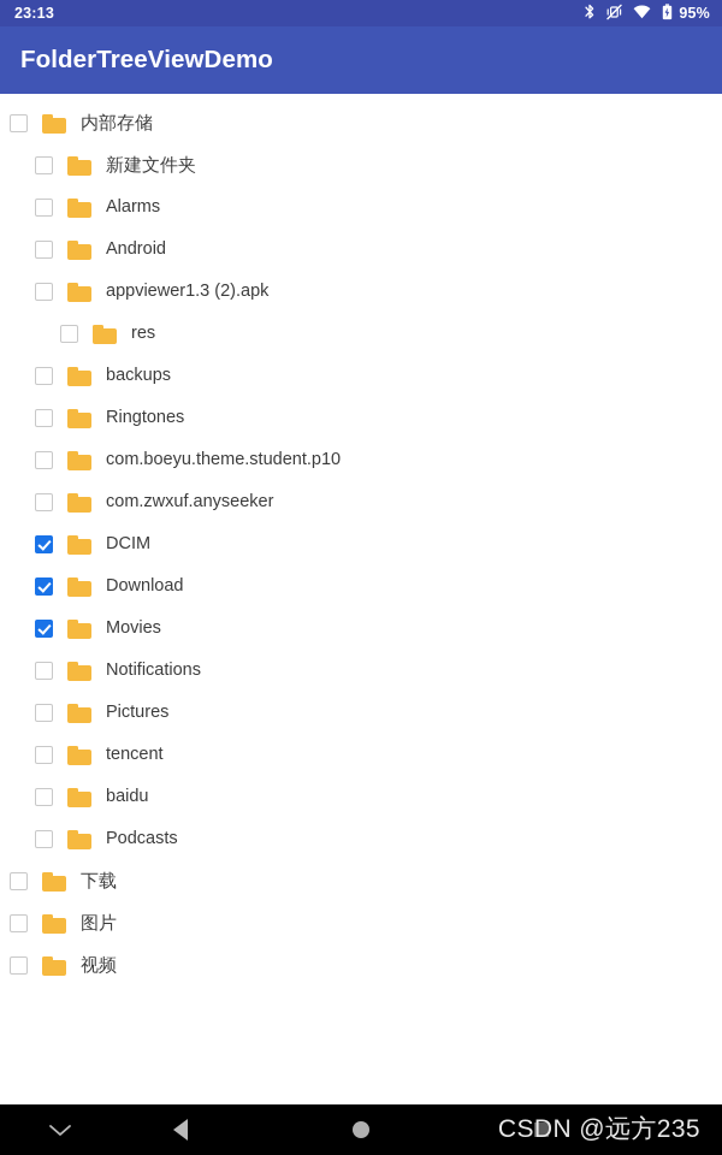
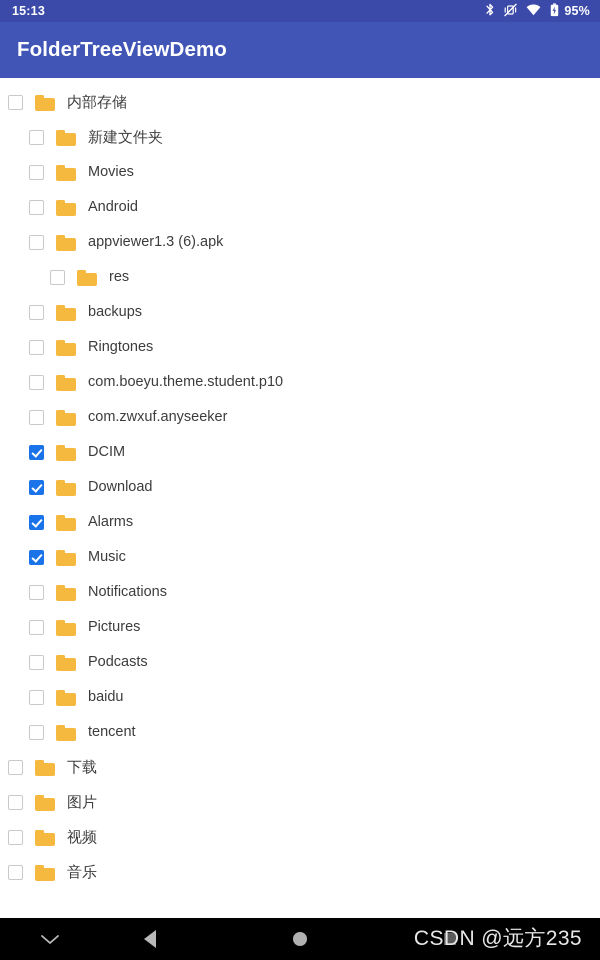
- 23:13
+ 15:13
  95%
  FolderTreeViewDemo
  内部存储
  新建文件夹
- Alarms
+ Movies
  Android
- appviewer1.3 (2).apk
+ appviewer1.3 (6).apk
  res
  backups
  Ringtones
  com.boeyu.theme.student.p10
  com.zwxuf.anyseeker
  DCIM
  Download
- Movies
+ Alarms
+ Music
  Notifications
  Pictures
- tencent
+ Podcasts
  baidu
- Podcasts
+ tencent
  下载
  图片
  视频
+ 音乐
  CSDN @远方235
